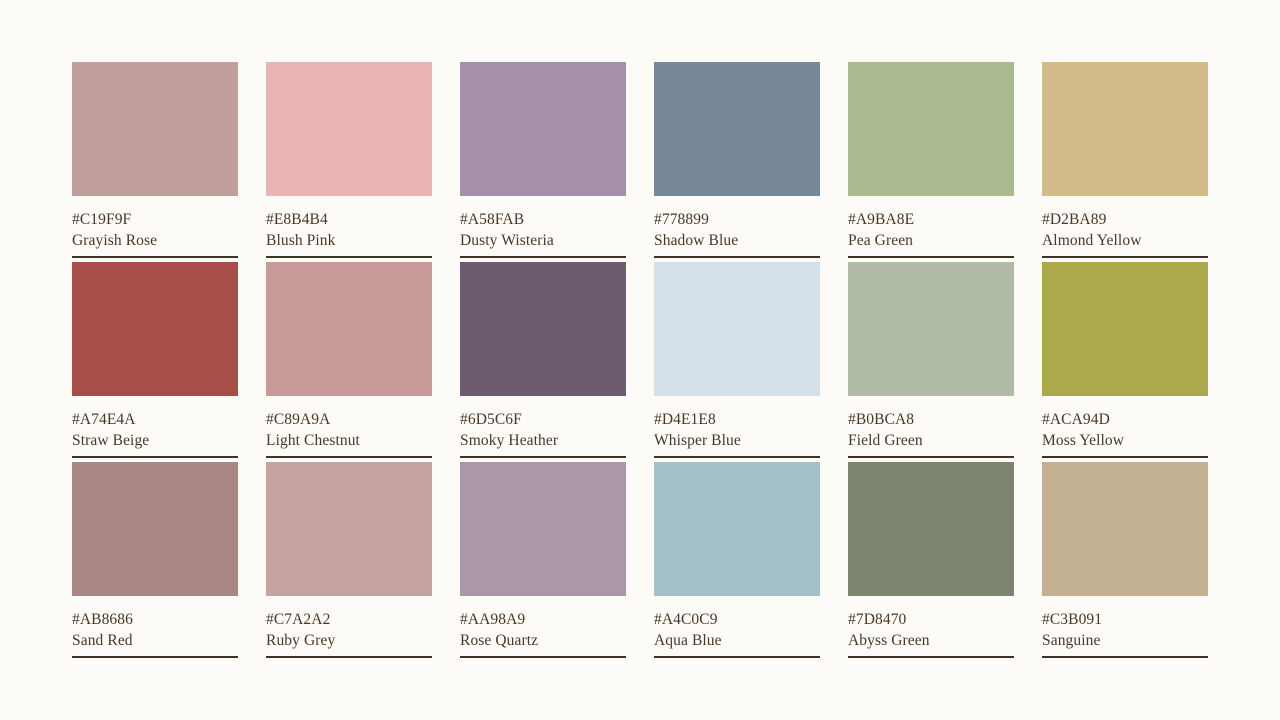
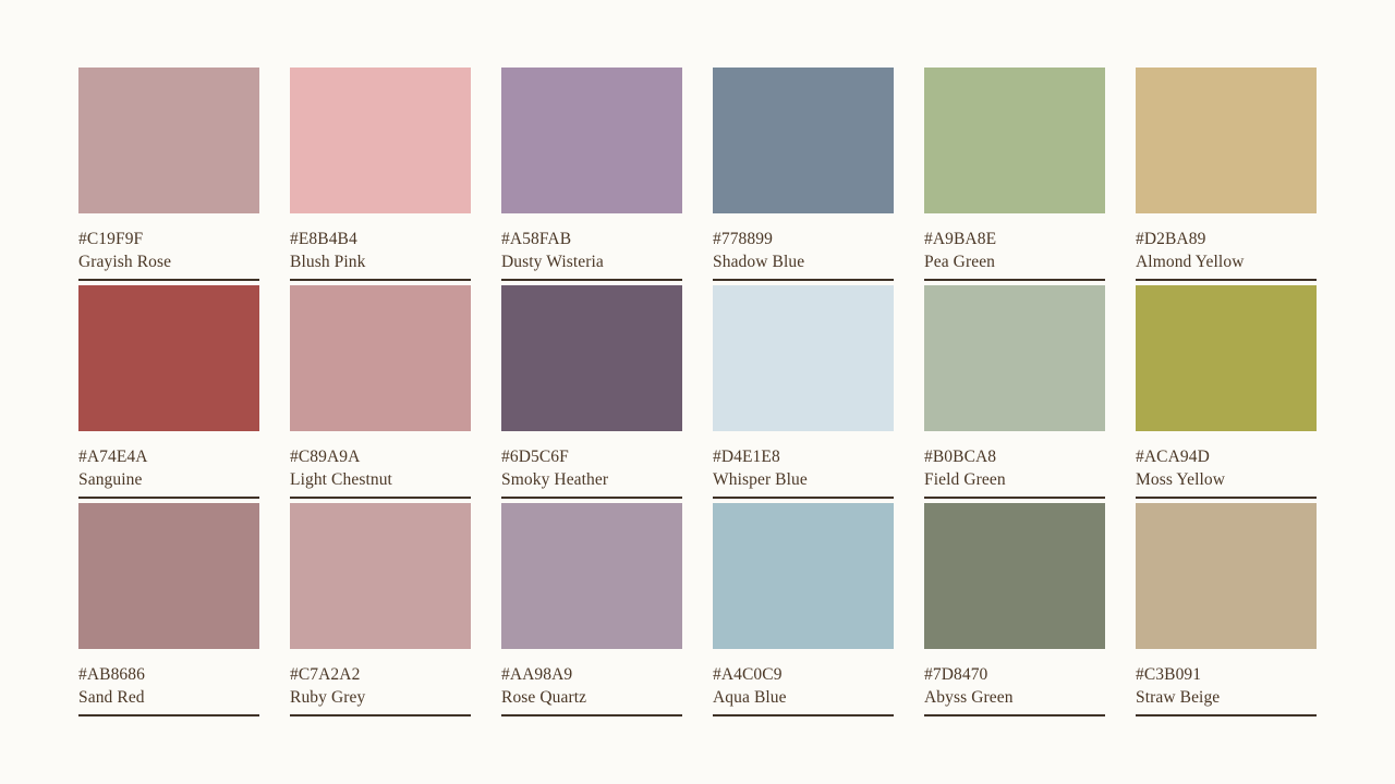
  #C19F9F
  Grayish Rose
  #E8B4B4
  Blush Pink
  #A58FAB
  Dusty Wisteria
  #778899
  Shadow Blue
  #A9BA8E
  Pea Green
  #D2BA89
  Almond Yellow
  #A74E4A
- Straw Beige
+ Sanguine
  #C89A9A
  Light Chestnut
  #6D5C6F
  Smoky Heather
  #D4E1E8
  Whisper Blue
  #B0BCA8
  Field Green
  #ACA94D
  Moss Yellow
  #AB8686
  Sand Red
  #C7A2A2
  Ruby Grey
  #AA98A9
  Rose Quartz
  #A4C0C9
  Aqua Blue
  #7D8470
  Abyss Green
  #C3B091
- Sanguine
+ Straw Beige
